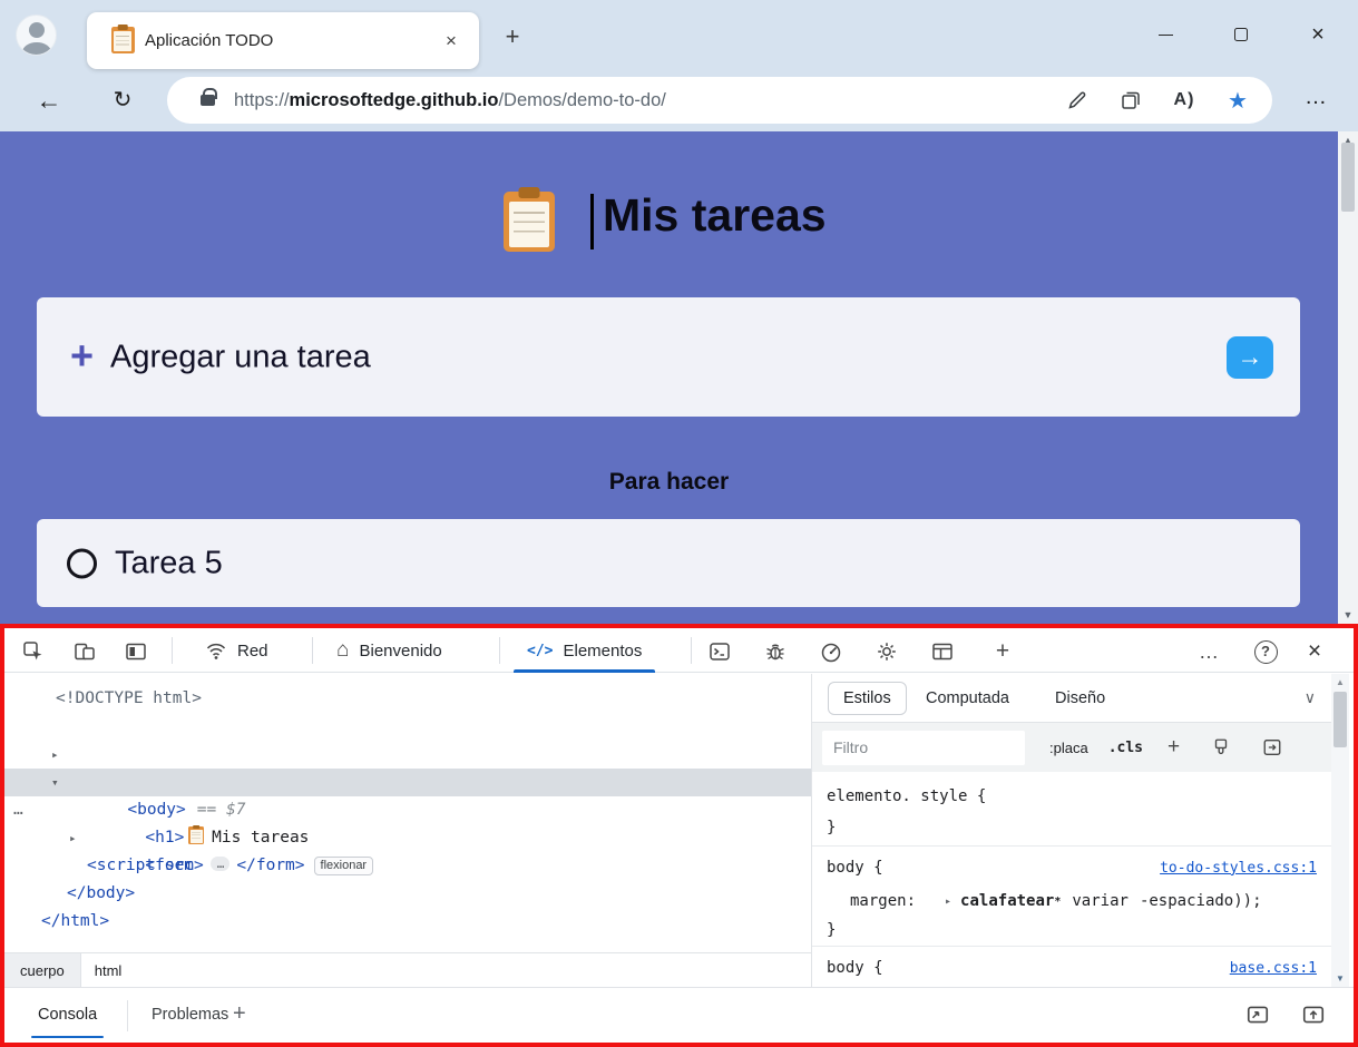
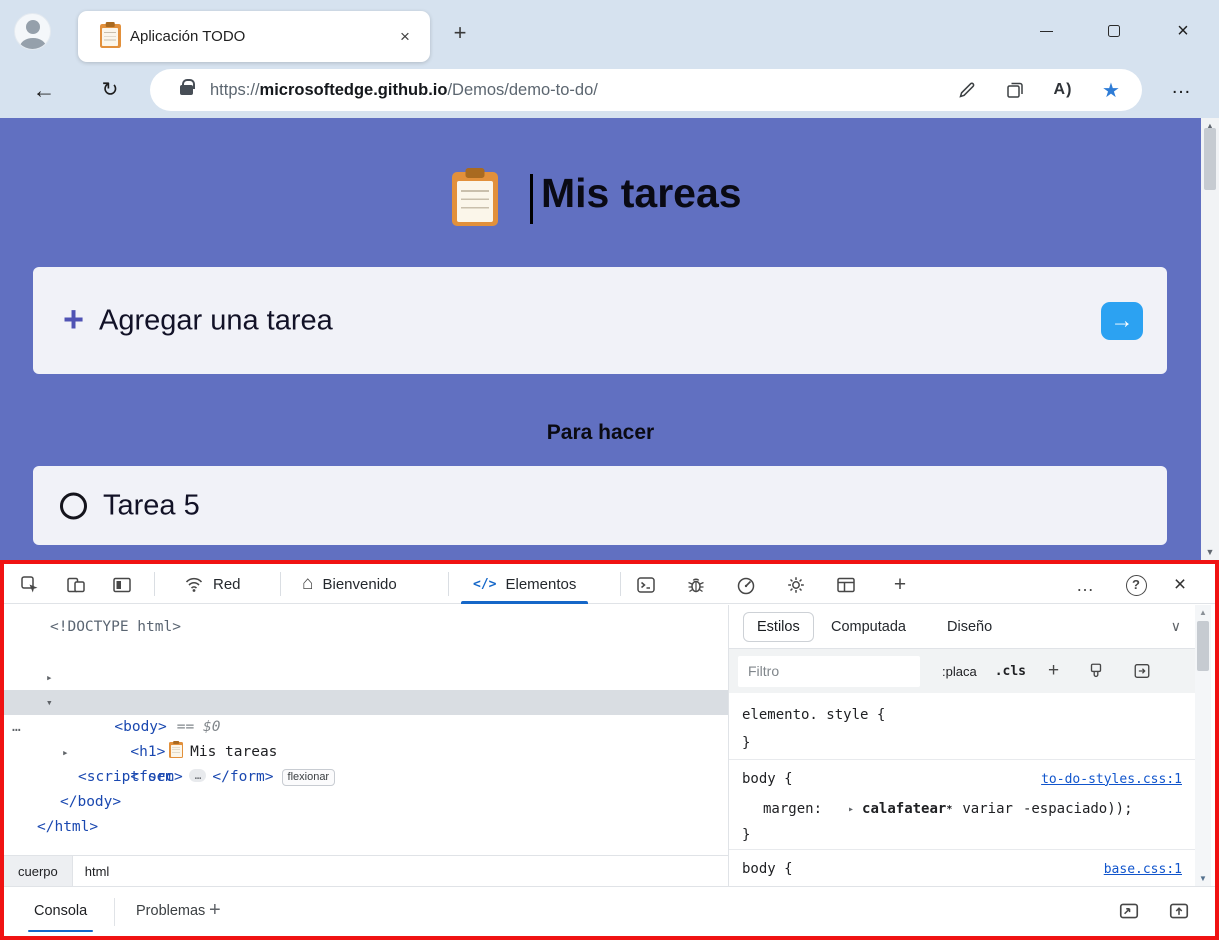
  Aplicación TODO
  ×
  +
  ×
  ←
  ↻
  https://microsoftedge.github.io/Demos/demo-to-do/
  A)
  ★
  …
  Mis tareas
  +
  Agregar una tarea
  →
  Para hacer
  Tarea 5
  ▲
  ▼
  Red
  ⌂
  Bienvenido
  </>
  Elementos
  +
  …
  ?
  ×
  <!DOCTYPE html>
  ▸
  …
  ▾
- <body> == $7
+ <body> == $0
  <h1> Mis tareas
  ▸
  <form> … </form> flexionar
  <script sec
  </body>
  </html>
  cuerpo
  html
  Estilos
  Computada
  Diseño
  ∨
  Filtro
  :placa
  .cls
  +
  elemento. style {
  }
  body {
  to-do-styles.css:1
  margen:
  ▸
  calafatear
  *
  variar
  -espaciado));
  }
  body {
  base.css:1
  ▲
  ▼
  Consola
  Problemas
  +
